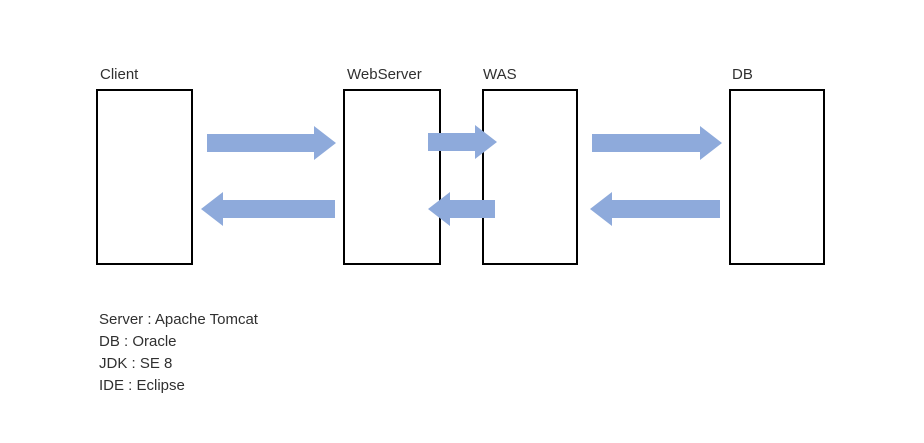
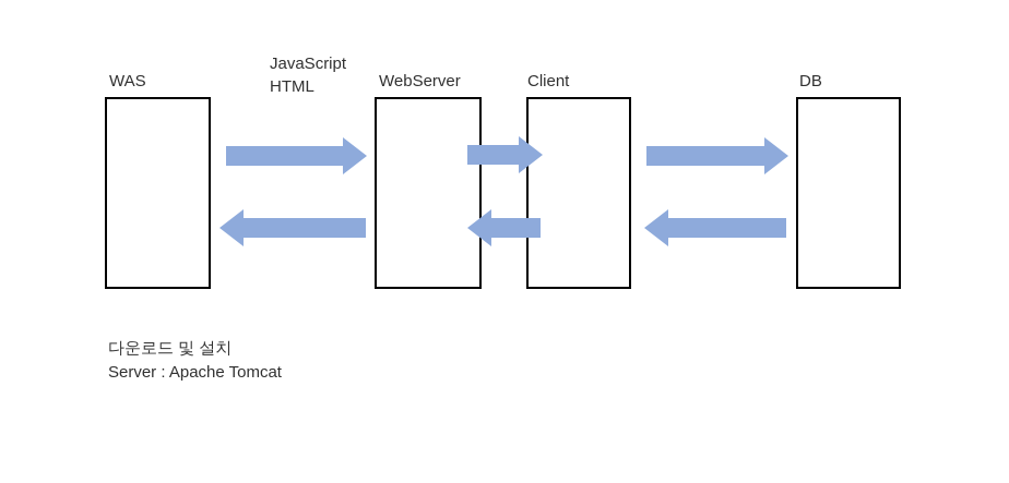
- Client
+ WAS
  WebServer
- WAS
+ Client
  DB
+ JavaScript
+ HTML
+ 다운로드 및 설치
  Server : Apache Tomcat
- DB : Oracle
- JDK : SE 8
- IDE : Eclipse
